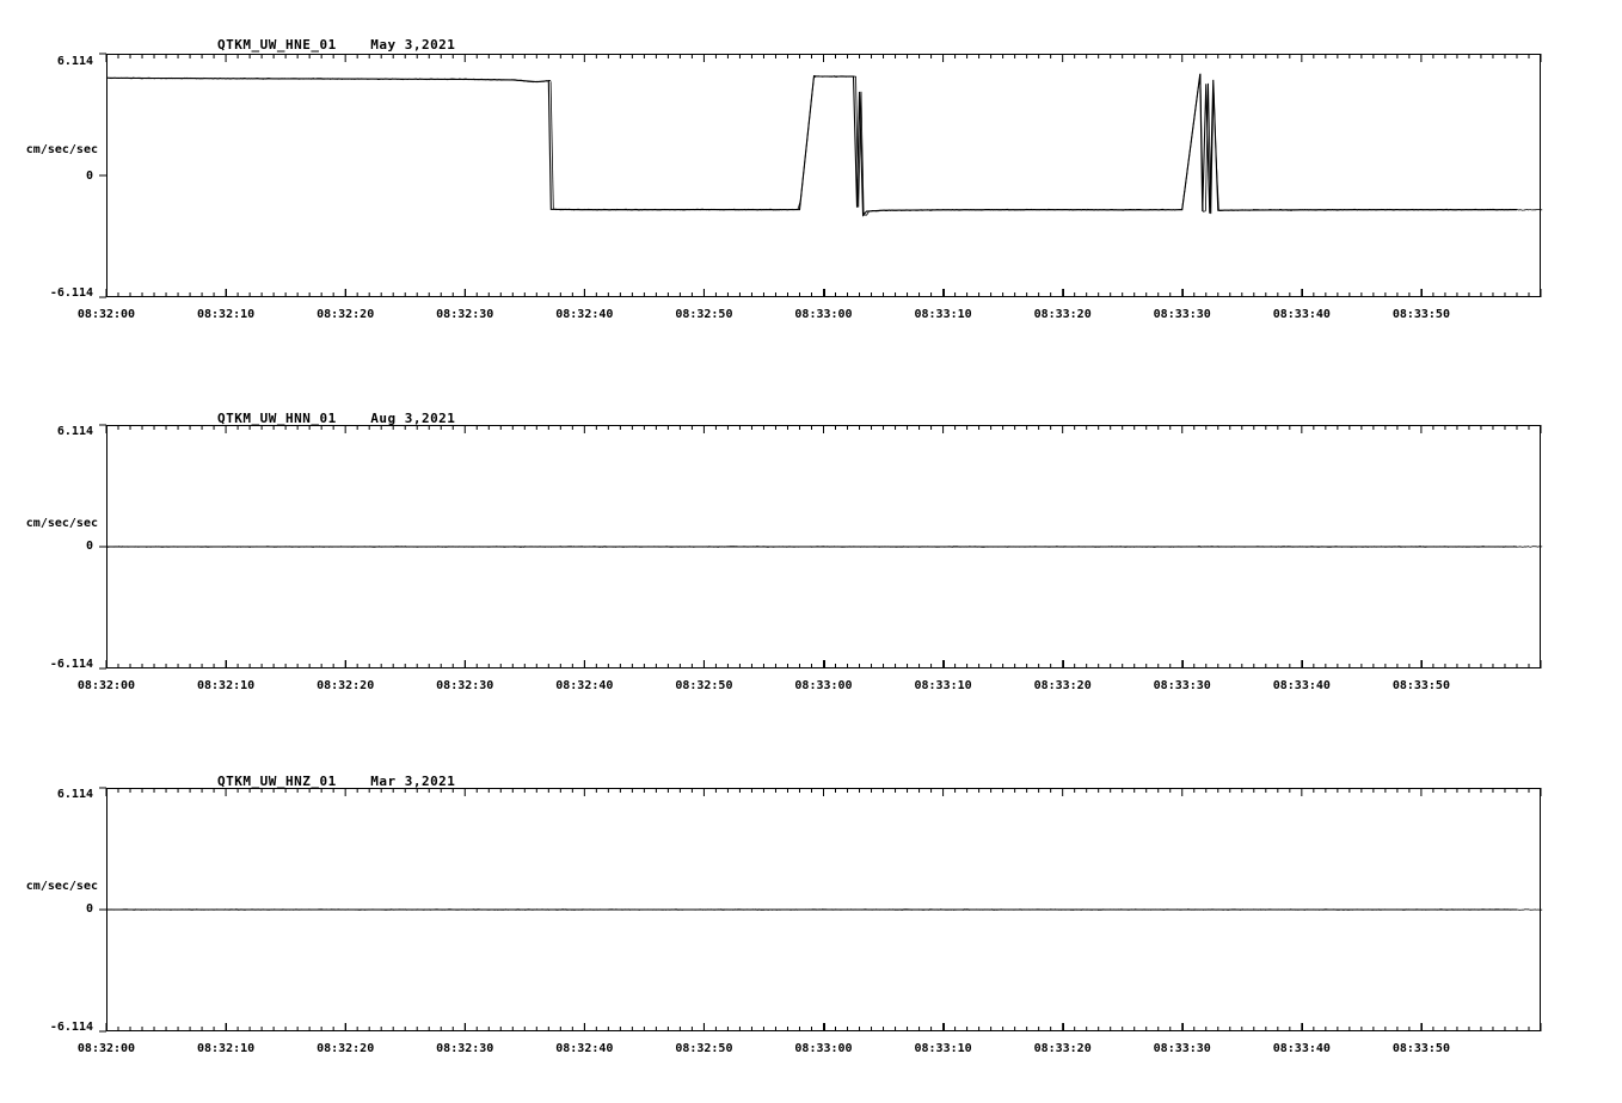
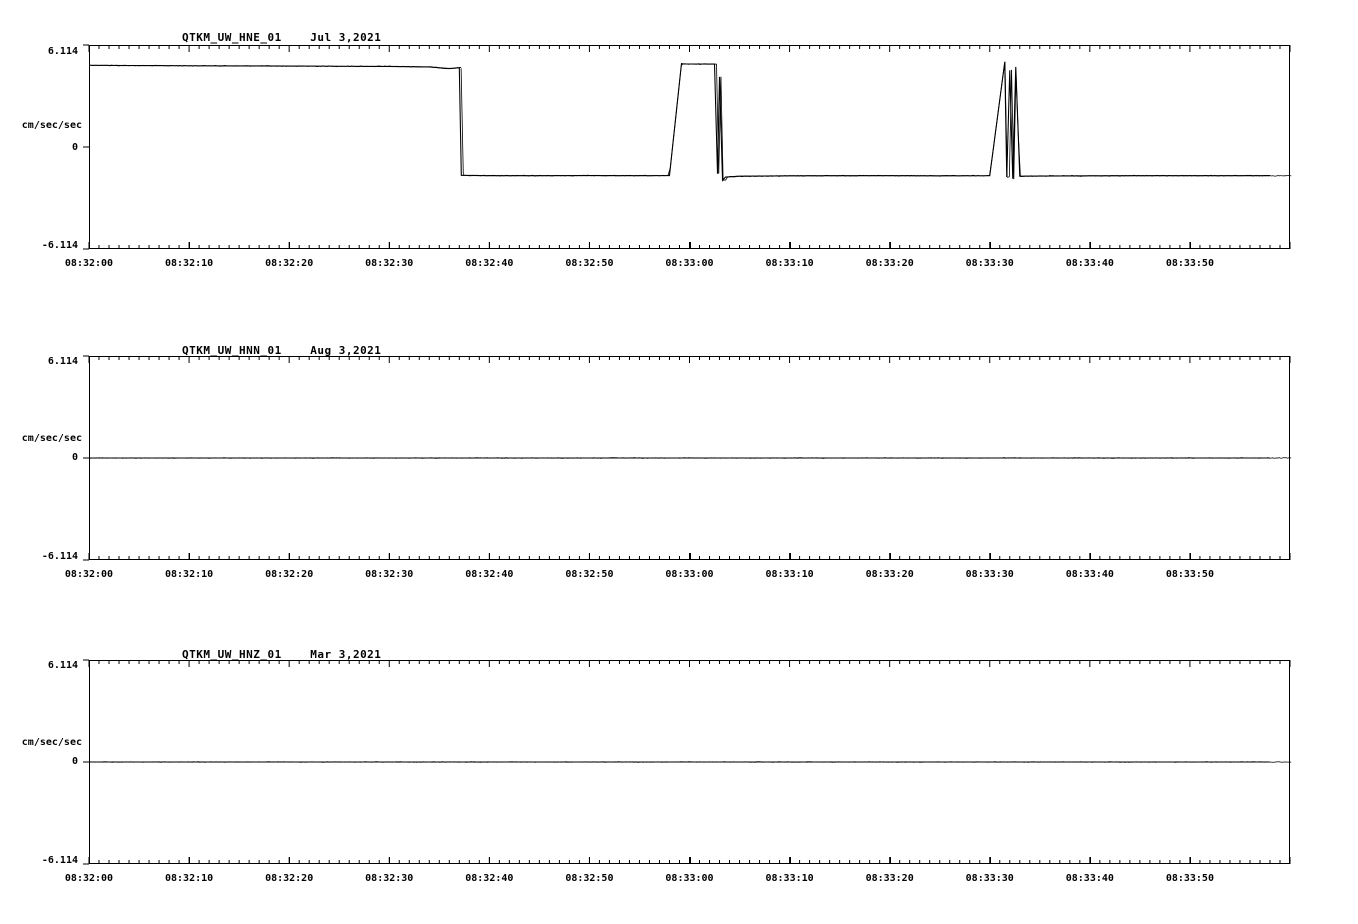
- QTKM_UW_HNE_01 May 3,2021
+ QTKM_UW_HNE_01 Jul 3,2021
  cm/sec/sec
  6.114
  0
  -6.114
  08:32:00
  08:32:10
  08:32:20
  08:32:30
  08:32:40
  08:32:50
  08:33:00
  08:33:10
  08:33:20
  08:33:30
  08:33:40
  08:33:50
  QTKM_UW_HNN_01 Aug 3,2021
  cm/sec/sec
  6.114
  0
  -6.114
  08:32:00
  08:32:10
  08:32:20
  08:32:30
  08:32:40
  08:32:50
  08:33:00
  08:33:10
  08:33:20
  08:33:30
  08:33:40
  08:33:50
  QTKM_UW_HNZ_01 Mar 3,2021
  cm/sec/sec
  6.114
  0
  -6.114
  08:32:00
  08:32:10
  08:32:20
  08:32:30
  08:32:40
  08:32:50
  08:33:00
  08:33:10
  08:33:20
  08:33:30
  08:33:40
  08:33:50
